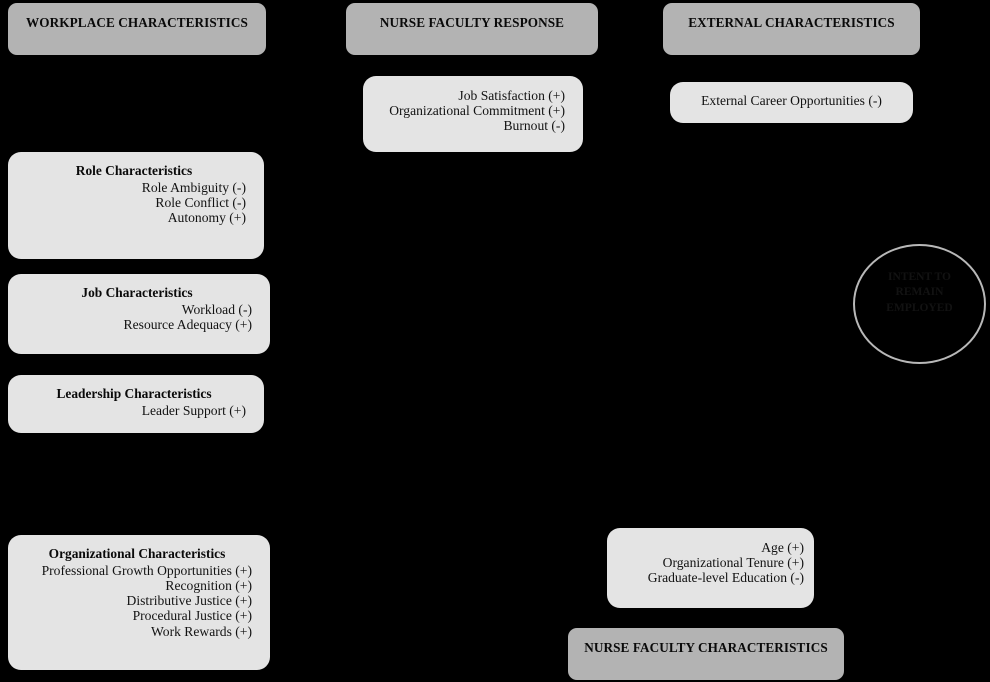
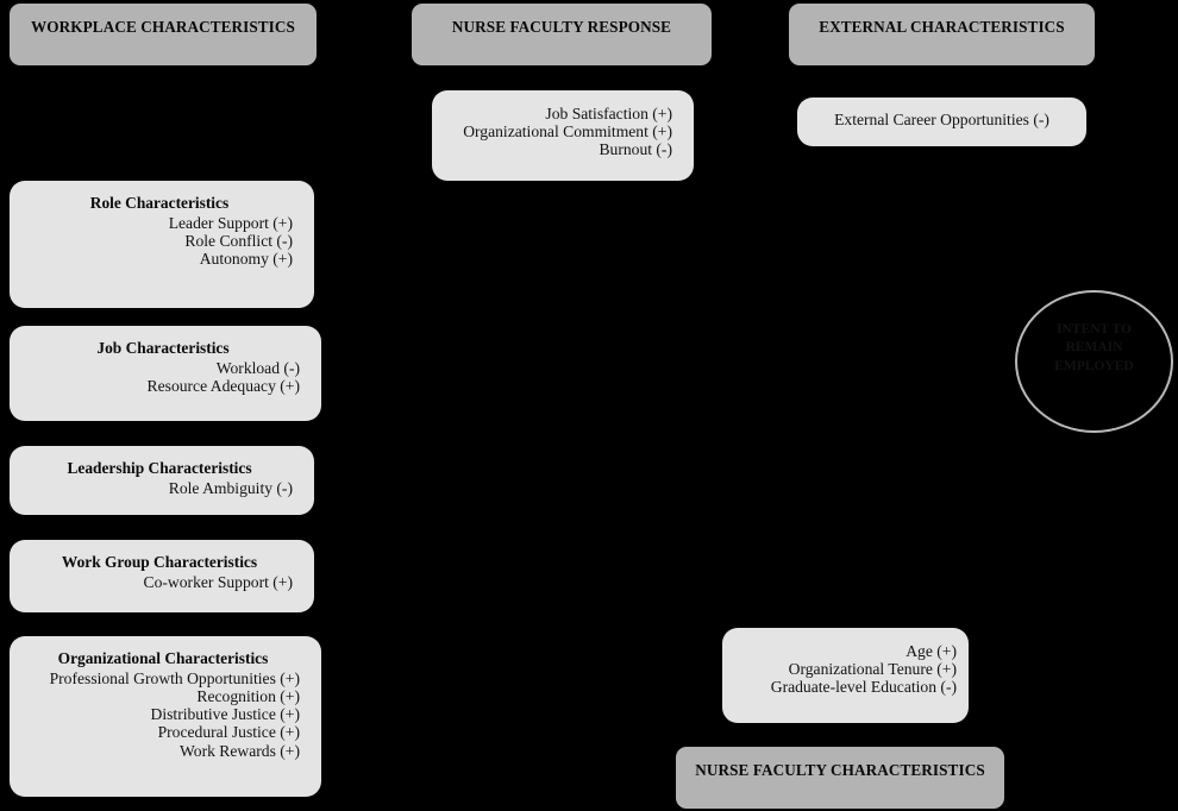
  WORKPLACE CHARACTERISTICS
  NURSE FACULTY RESPONSE
  EXTERNAL CHARACTERISTICS
  NURSE FACULTY CHARACTERISTICS
  Role Characteristics
- Role Ambiguity (-)
+ Leader Support (+)
  Role Conflict (-)
  Autonomy (+)
  Job Characteristics
  Workload (-)
  Resource Adequacy (+)
  Leadership Characteristics
- Leader Support (+)
+ Role Ambiguity (-)
+ Work Group Characteristics
+ Co-worker Support (+)
  Organizational Characteristics
  Professional Growth Opportunities (+)
  Recognition (+)
  Distributive Justice (+)
  Procedural Justice (+)
  Work Rewards (+)
  Job Satisfaction (+)
  Organizational Commitment (+)
  Burnout (-)
  External Career Opportunities (-)
  Age (+)
  Organizational Tenure (+)
  Graduate-level Education (-)
